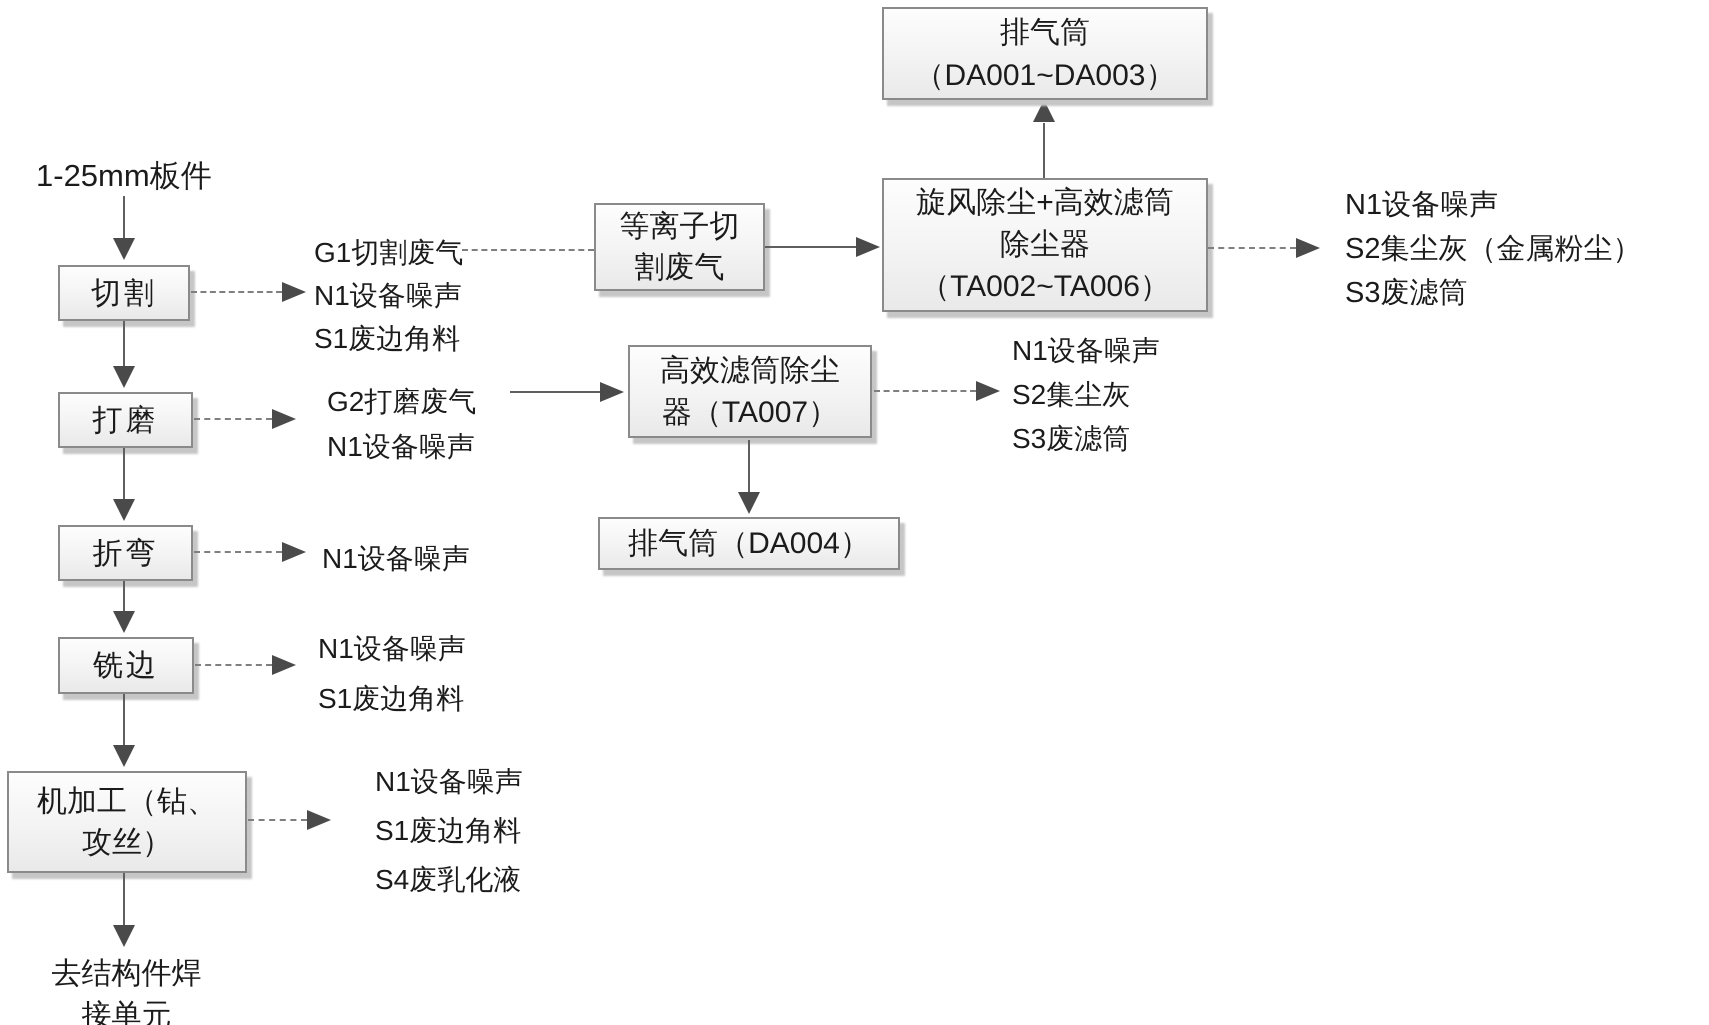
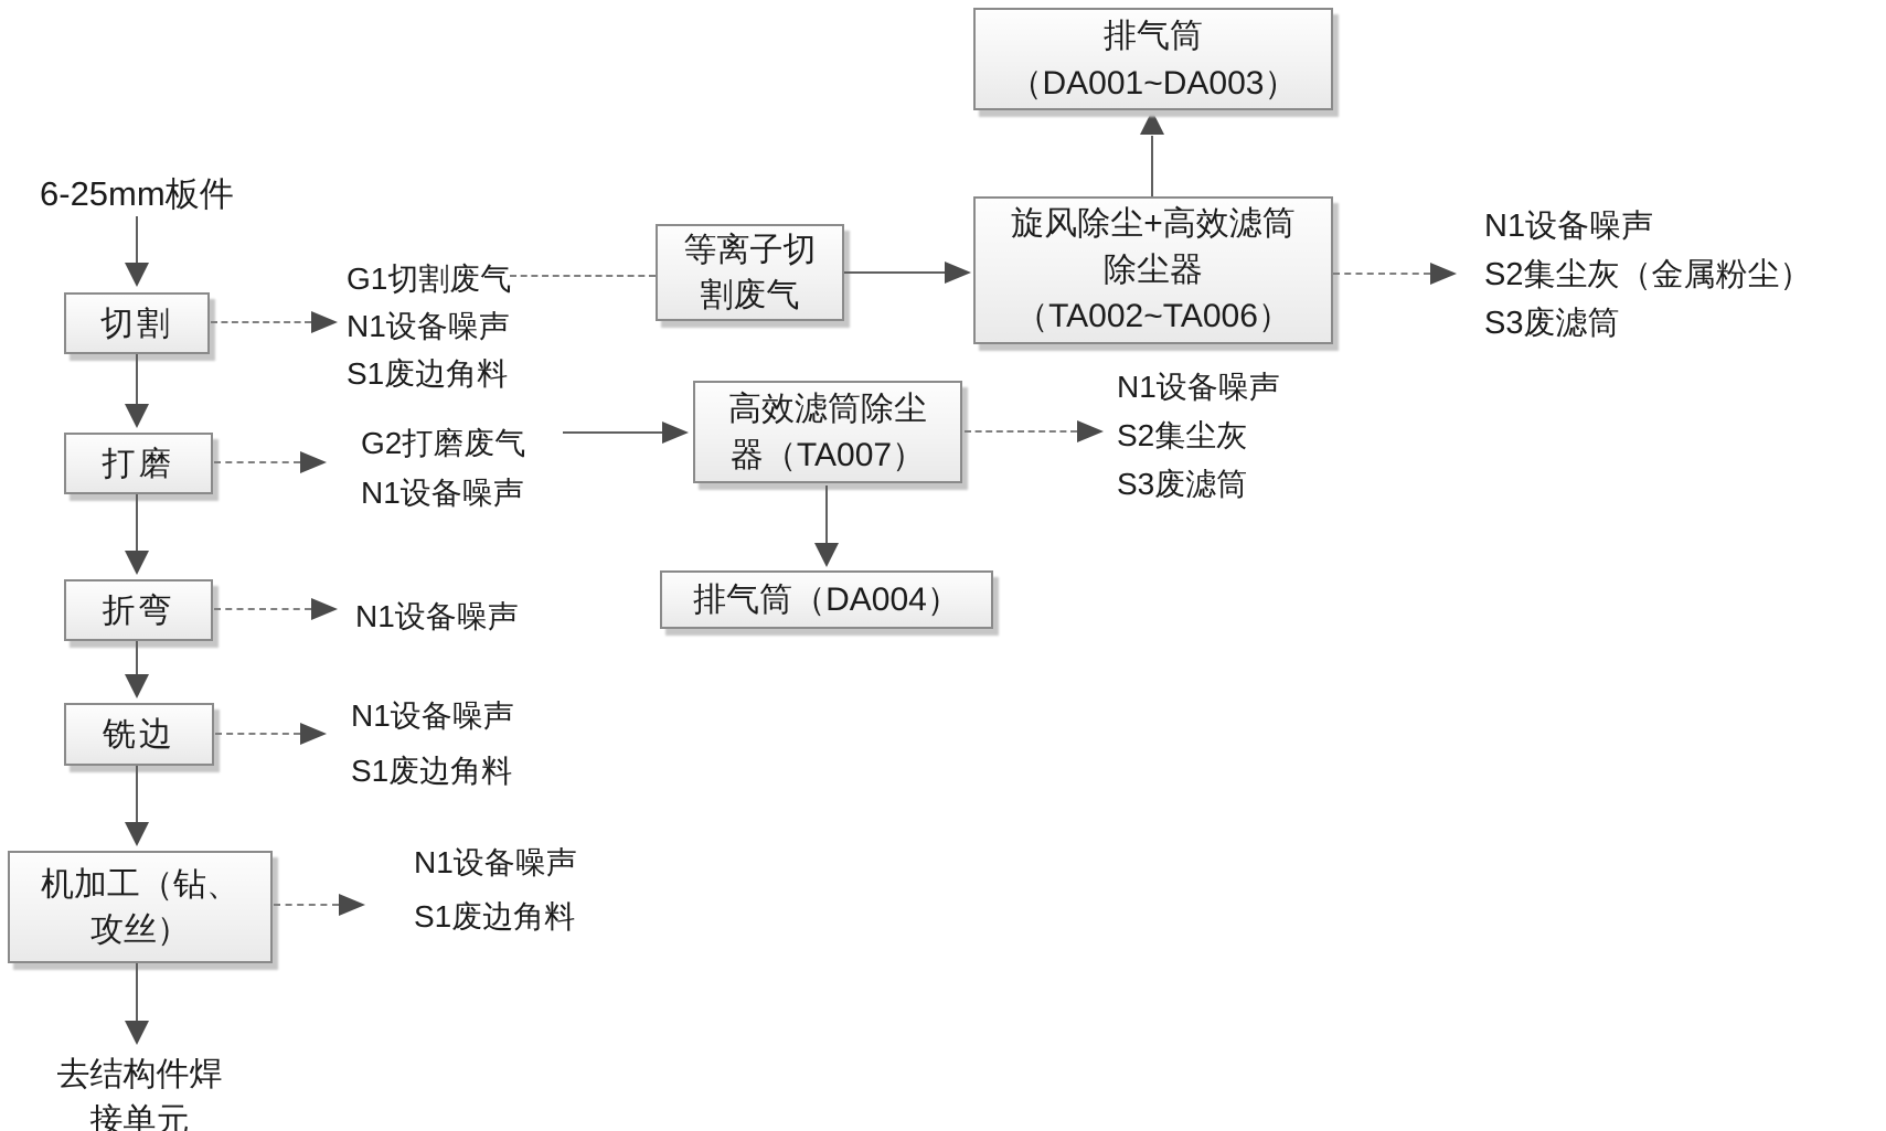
- 1-25mm板件
+ 6-25mm板件
  切割
  打磨
  折弯
  铣边
  机加工（钻、
  攻丝）
  去结构件焊
  接单元
  G1切割废气
  N1设备噪声
  S1废边角料
  G2打磨废气
  N1设备噪声
  N1设备噪声
  N1设备噪声
  S1废边角料
  N1设备噪声
  S1废边角料
- S4废乳化液
  等离子切
  割废气
  旋风除尘+高效滤筒
  除尘器
  （TA002~TA006）
  排气筒
  （DA001~DA003）
  N1设备噪声
  S2集尘灰（金属粉尘）
  S3废滤筒
  高效滤筒除尘
  器（TA007）
  N1设备噪声
  S2集尘灰
  S3废滤筒
  排气筒（DA004）
